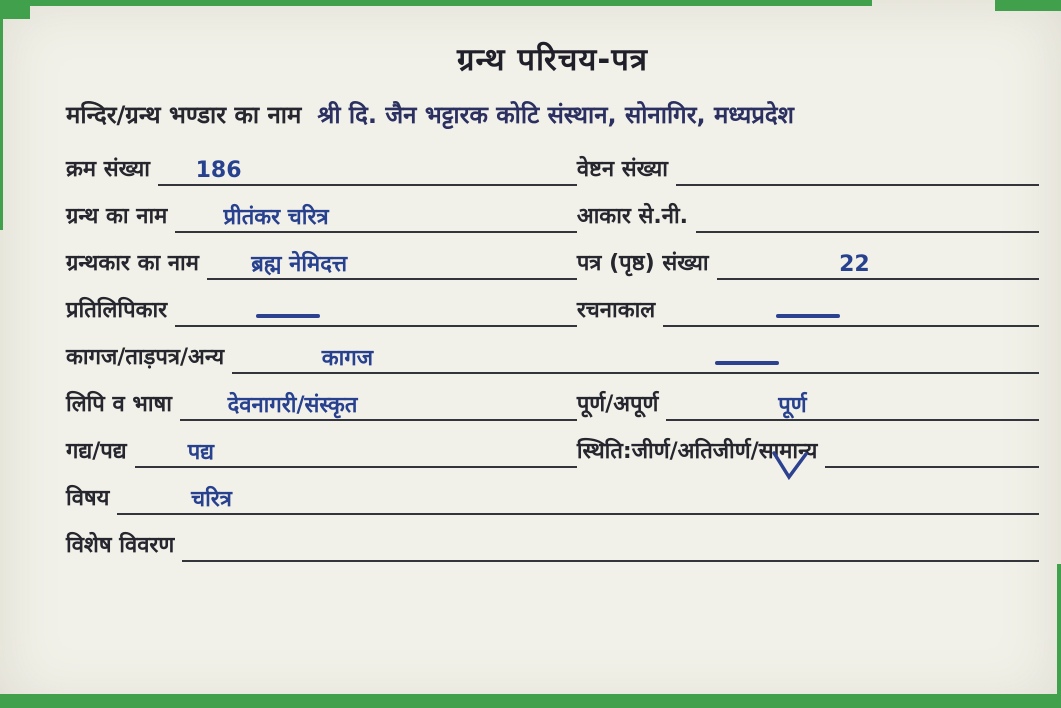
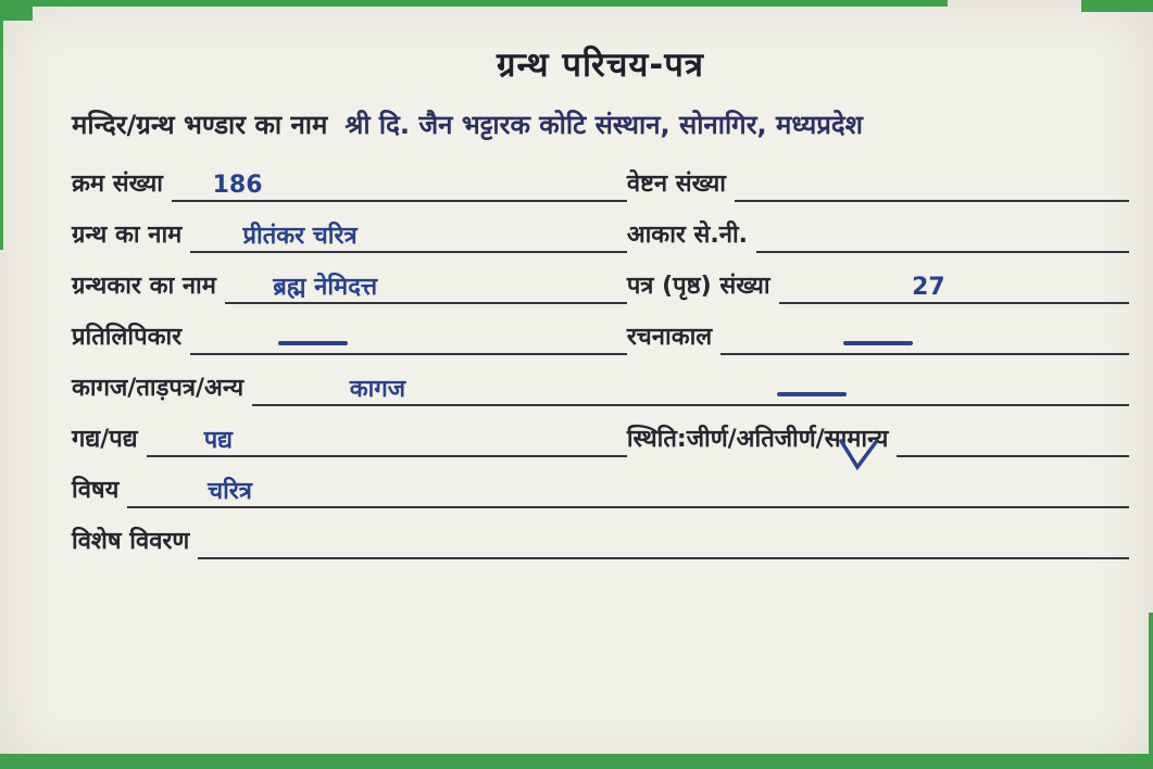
  ग्रन्थ परिचय-पत्र
  मन्दिर/ग्रन्थ भण्डार का नाम
  श्री दि. जैन भट्टारक कोटि संस्थान, सोनागिर, मध्यप्रदेश
  क्रम संख्या
  186
  वेष्टन संख्या
  ग्रन्थ का नाम
  प्रीतंकर चरित्र
  आकार से.नी.
  ग्रन्थकार का नाम
  ब्रह्म नेमिदत्त
  पत्र (पृष्ठ) संख्या
- 22
+ 27
  प्रतिलिपिकार
  रचनाकाल
  कागज/ताड़पत्र/अन्य
  कागज
- लिपि व भाषा
- देवनागरी/संस्कृत
- पूर्ण/अपूर्ण
- पूर्ण
  गद्य/पद्य
  पद्य
  स्थिति:जीर्ण/अतिजीर्ण/सामान्य
  विषय
  चरित्र
  विशेष विवरण
